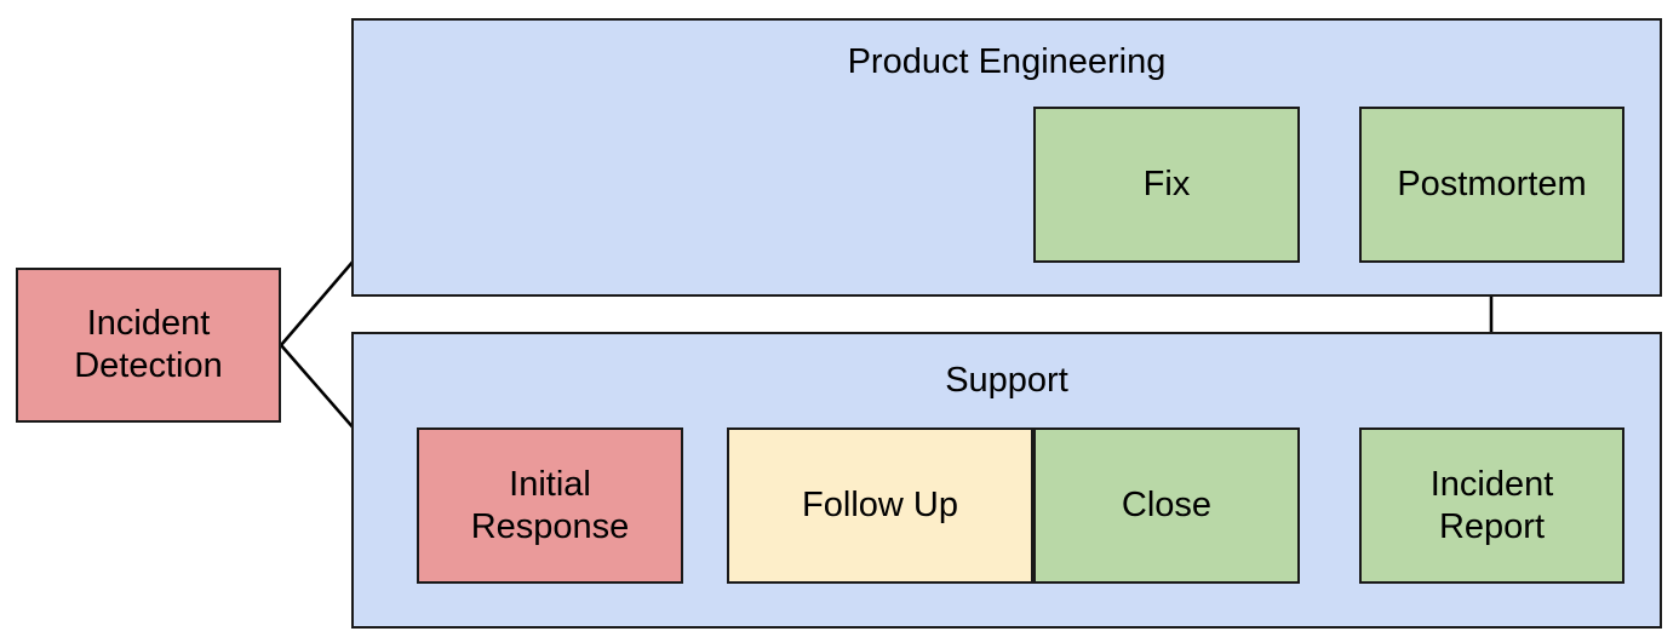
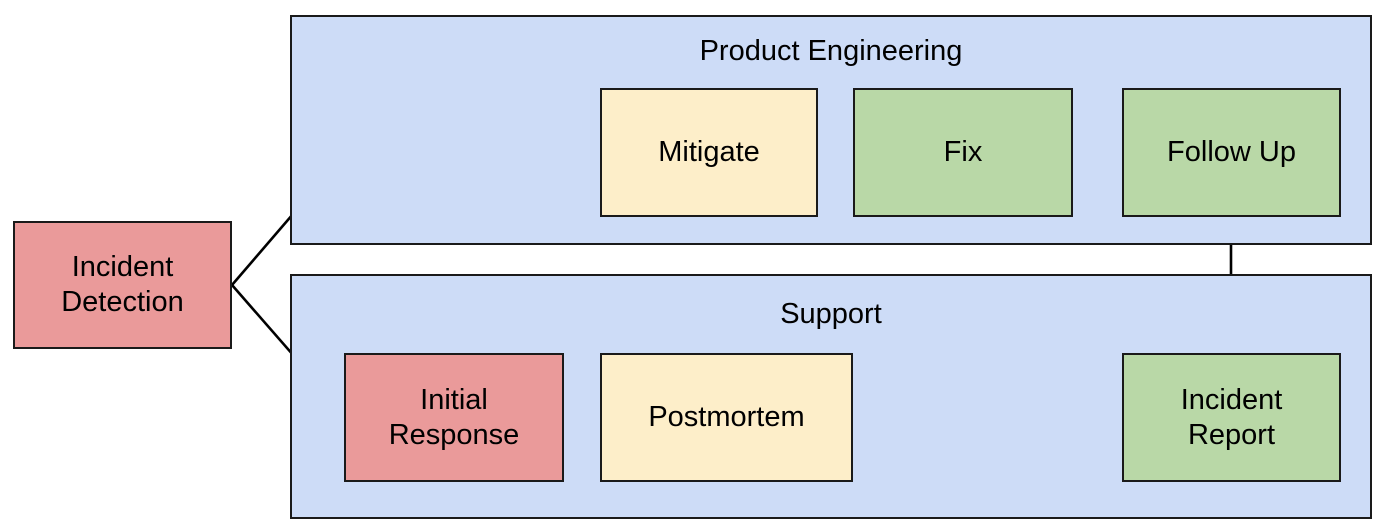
  Product Engineering
  Support
  Incident
  Detection
+ Mitigate
  Fix
- Postmortem
+ Follow Up
  Initial
  Response
- Follow Up
+ Postmortem
- Close
  Incident
  Report
